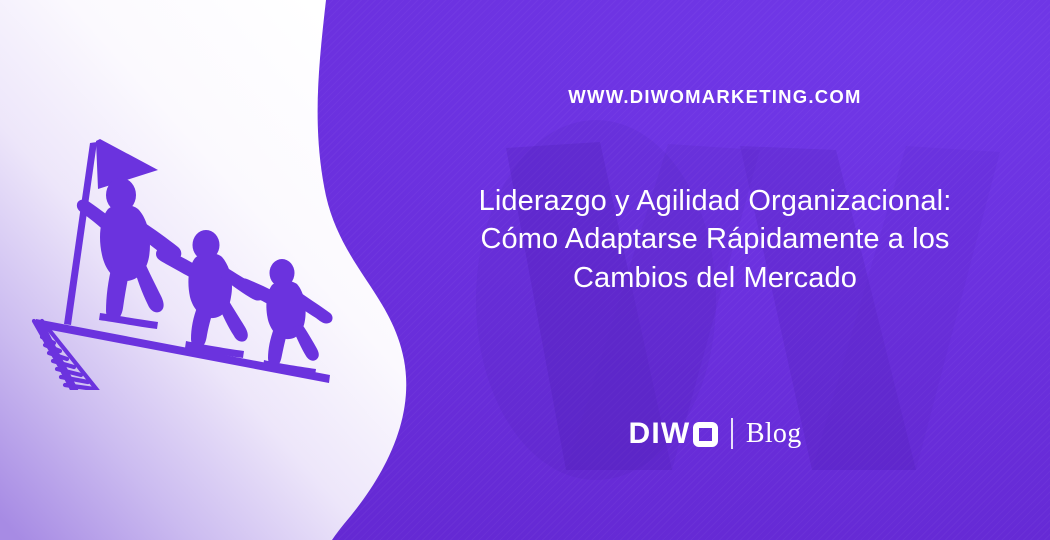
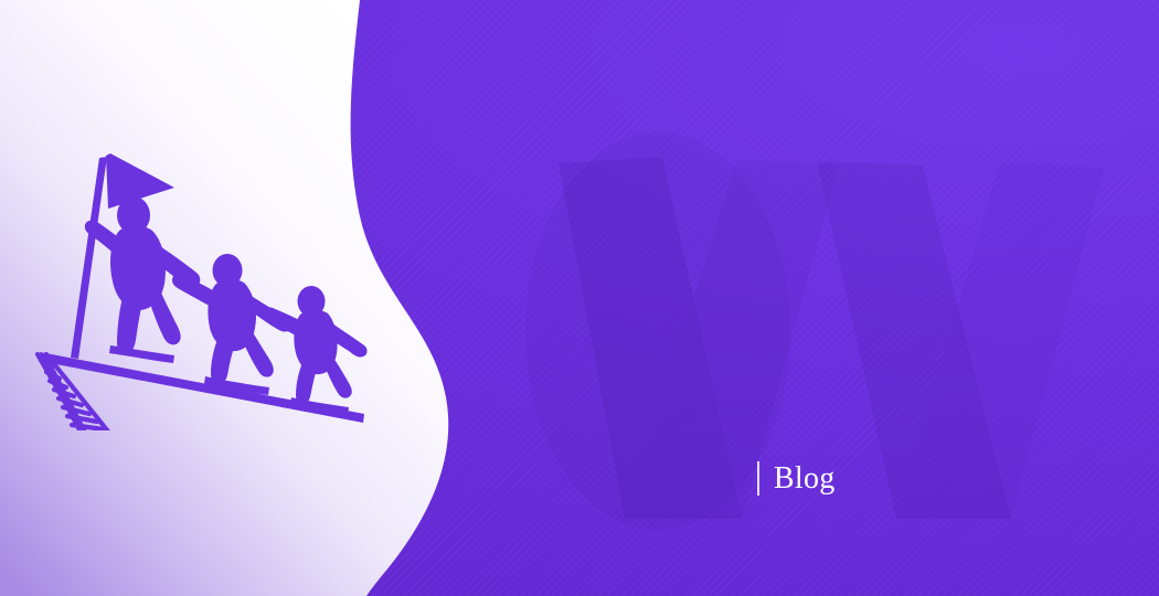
- WWW.DIWOMARKETING.COM
- Liderazgo y Agilidad Organizacional: Cómo Adaptarse Rápidamente a los Cambios del Mercado
- DIW
  Blog
